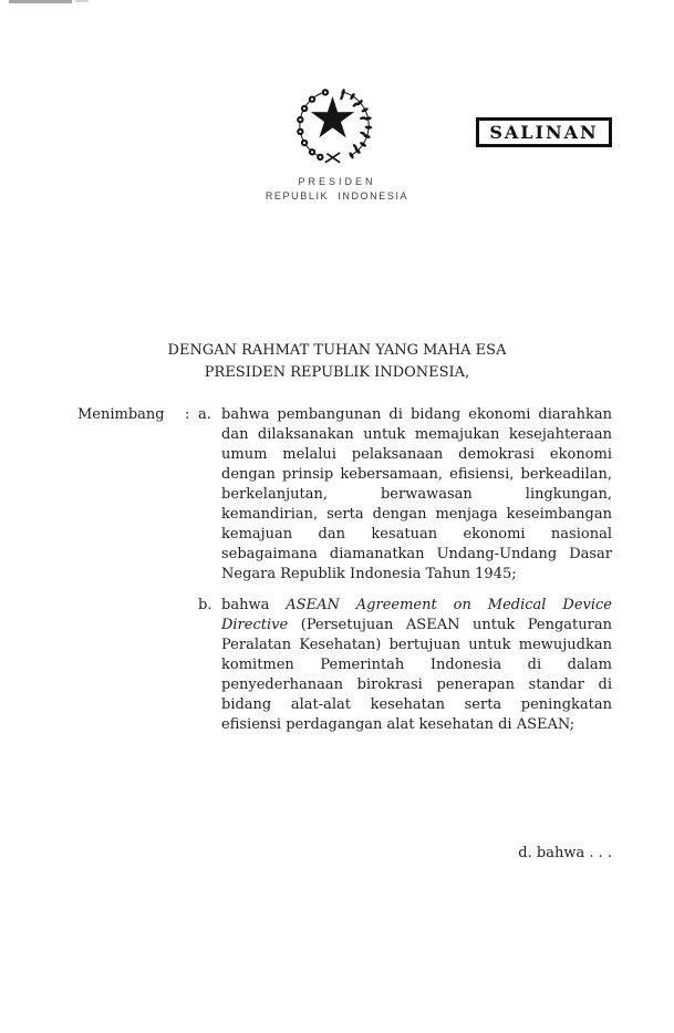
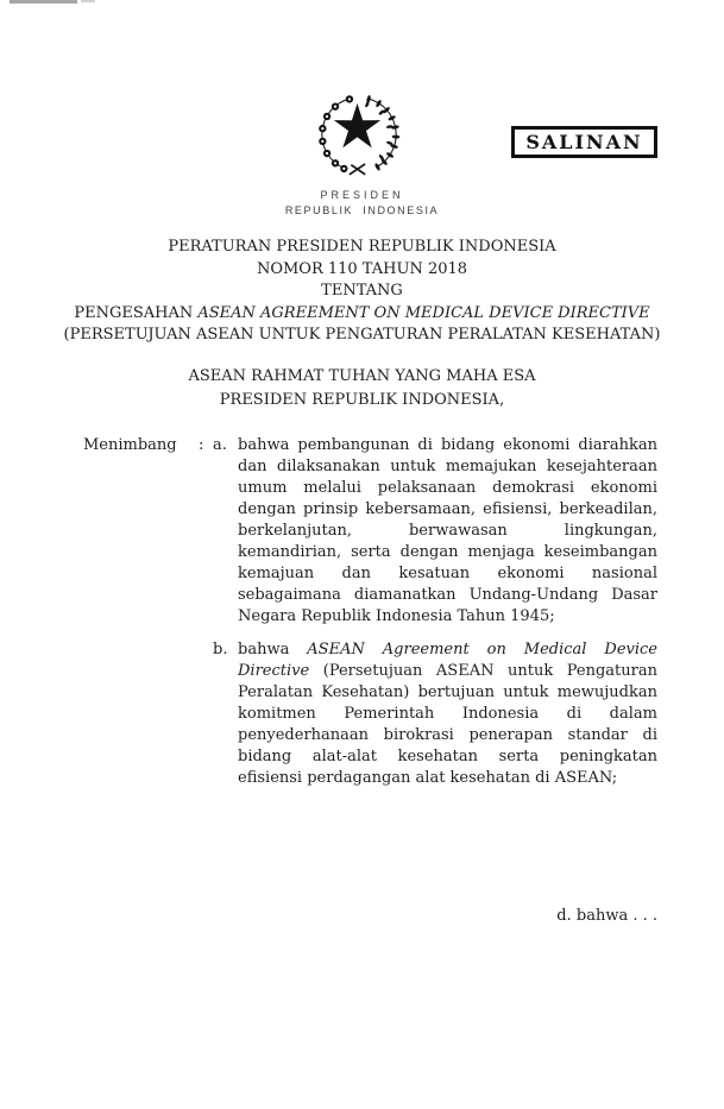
  SALINAN
  PRESIDEN
  REPUBLIK INDONESIA
+ PERATURAN PRESIDEN REPUBLIK INDONESIA
+ NOMOR 110 TAHUN 2018
+ TENTANG
+ PENGESAHAN ASEAN AGREEMENT ON MEDICAL DEVICE DIRECTIVE
+ (PERSETUJUAN ASEAN UNTUK PENGATURAN PERALATAN KESEHATAN)
- DENGAN RAHMAT TUHAN YANG MAHA ESA
+ ASEAN RAHMAT TUHAN YANG MAHA ESA
  PRESIDEN REPUBLIK INDONESIA,
  Menimbang
  :
  a.
  bahwa pembangunan di bidang ekonomi diarahkan dan dilaksanakan untuk memajukan kesejahteraan umum melalui pelaksanaan demokrasi ekonomi dengan prinsip kebersamaan, efisiensi, berkeadilan, berkelanjutan, berwawasan lingkungan, kemandirian, serta dengan menjaga keseimbangan kemajuan dan kesatuan ekonomi nasional sebagaimana diamanatkan Undang-Undang Dasar Negara Republik Indonesia Tahun 1945;
  b.
  bahwa ASEAN Agreement on Medical Device Directive (Persetujuan ASEAN untuk Pengaturan Peralatan Kesehatan) bertujuan untuk mewujudkan komitmen Pemerintah Indonesia di dalam penyederhanaan birokrasi penerapan standar di bidang alat-alat kesehatan serta peningkatan efisiensi perdagangan alat kesehatan di ASEAN;
  d. bahwa . . .
